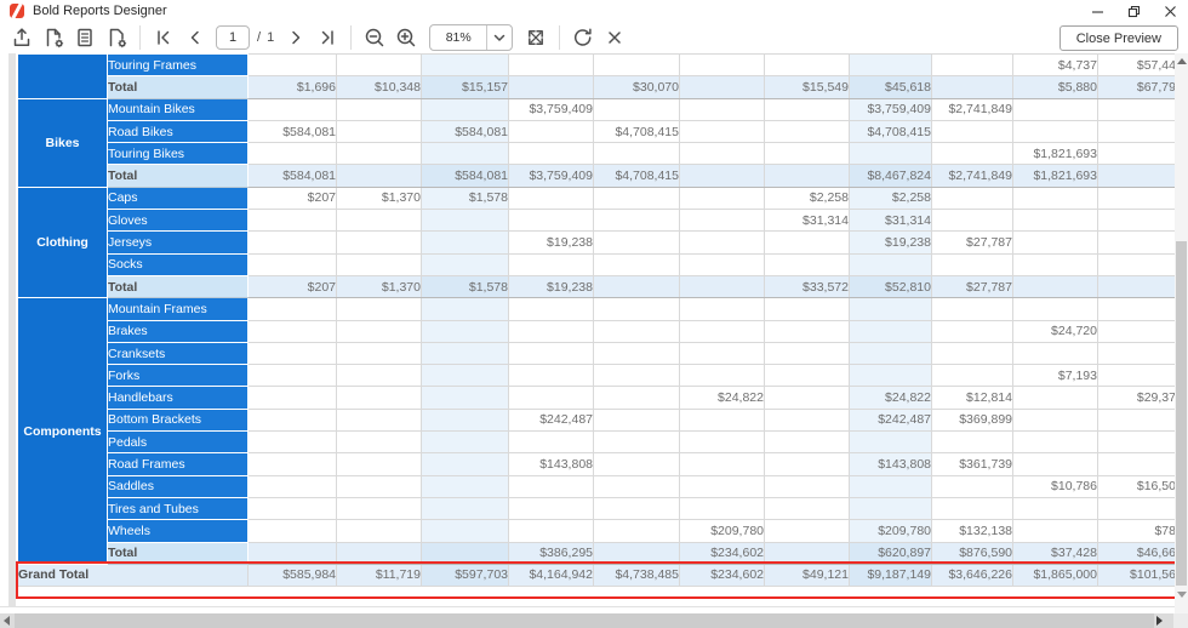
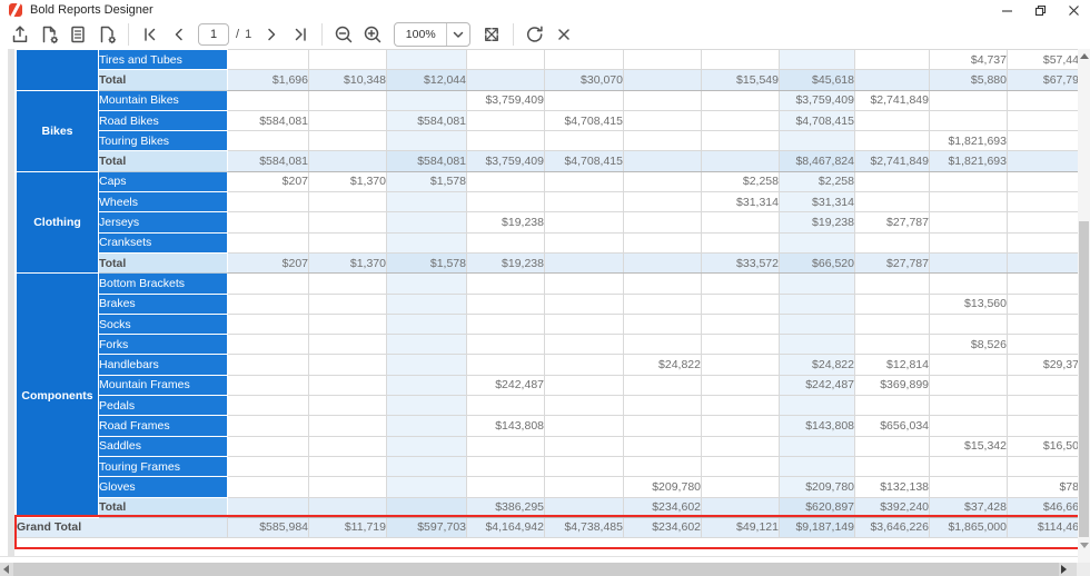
  Bold Reports Designer
  1
  / 1
- 81%
+ 100%
- Close Preview
- 	Touring Frames										$4,737	$57,44
+ 	Tires and Tubes										$4,737	$57,44
- Total	$1,696	$10,348	$15,157		$30,070		$15,549	$45,618		$5,880	$67,79
+ Total	$1,696	$10,348	$12,044		$30,070		$15,549	$45,618		$5,880	$67,79
  Bikes	Mountain Bikes				$3,759,409				$3,759,409	$2,741,849
  Road Bikes	$584,081		$584,081		$4,708,415			$4,708,415
  Touring Bikes										$1,821,693
  Total	$584,081		$584,081	$3,759,409	$4,708,415			$8,467,824	$2,741,849	$1,821,693
  Clothing	Caps	$207	$1,370	$1,578				$2,258	$2,258
- Gloves							$31,314	$31,314
+ Wheels							$31,314	$31,314
  Jerseys				$19,238				$19,238	$27,787
- Socks
+ Cranksets
- Total	$207	$1,370	$1,578	$19,238			$33,572	$52,810	$27,787
+ Total	$207	$1,370	$1,578	$19,238			$33,572	$66,520	$27,787
- Components	Mountain Frames
+ Components	Bottom Brackets
- Brakes										$24,720
+ Brakes										$13,560
- Cranksets
+ Socks
- Forks										$7,193
+ Forks										$8,526
  Handlebars						$24,822		$24,822	$12,814		$29,37
- Bottom Brackets				$242,487				$242,487	$369,899
+ Mountain Frames				$242,487				$242,487	$369,899
  Pedals
- Road Frames				$143,808				$143,808	$361,739
+ Road Frames				$143,808				$143,808	$656,034
- Saddles										$10,786	$16,50
+ Saddles										$15,342	$16,50
- Tires and Tubes
+ Touring Frames
- Wheels						$209,780		$209,780	$132,138		$78
+ Gloves						$209,780		$209,780	$132,138		$78
- Total				$386,295		$234,602		$620,897	$876,590	$37,428	$46,66
+ Total				$386,295		$234,602		$620,897	$392,240	$37,428	$46,66
- Grand Total	$585,984	$11,719	$597,703	$4,164,942	$4,738,485	$234,602	$49,121	$9,187,149	$3,646,226	$1,865,000	$101,56
+ Grand Total	$585,984	$11,719	$597,703	$4,164,942	$4,738,485	$234,602	$49,121	$9,187,149	$3,646,226	$1,865,000	$114,46
